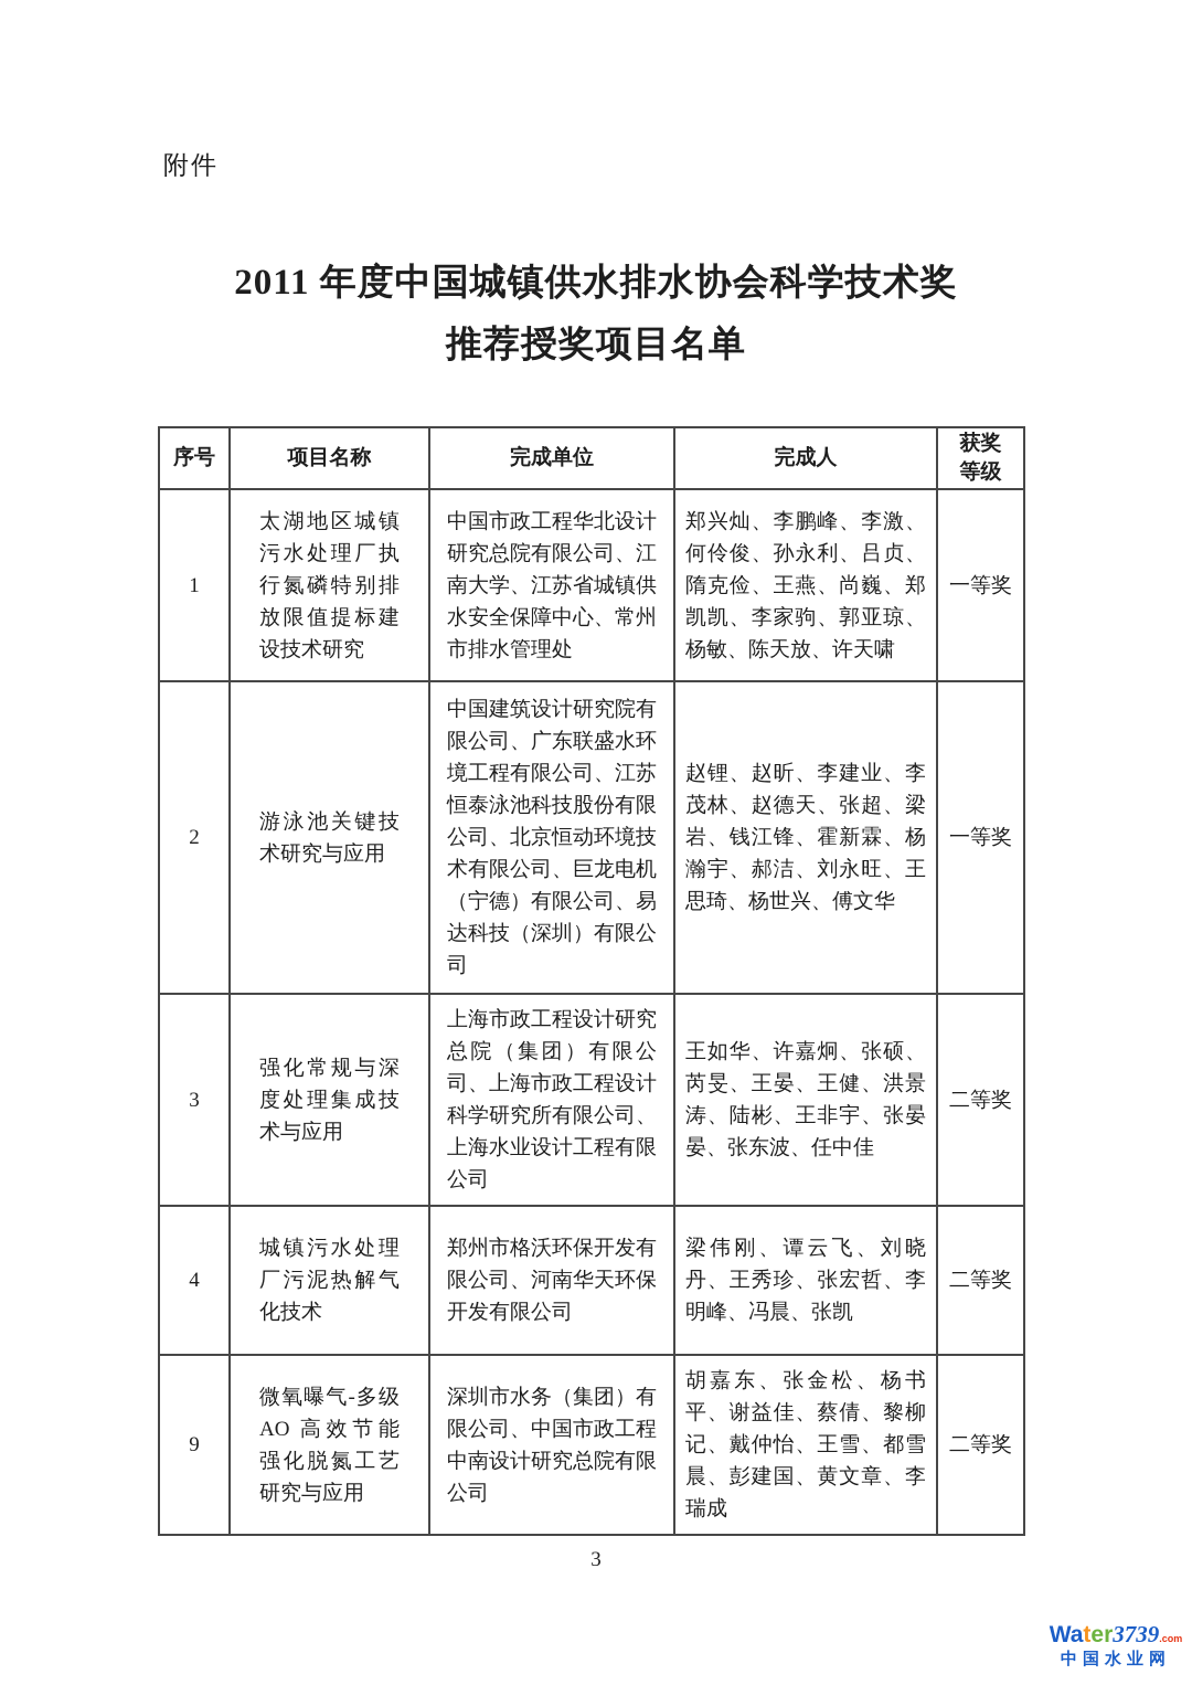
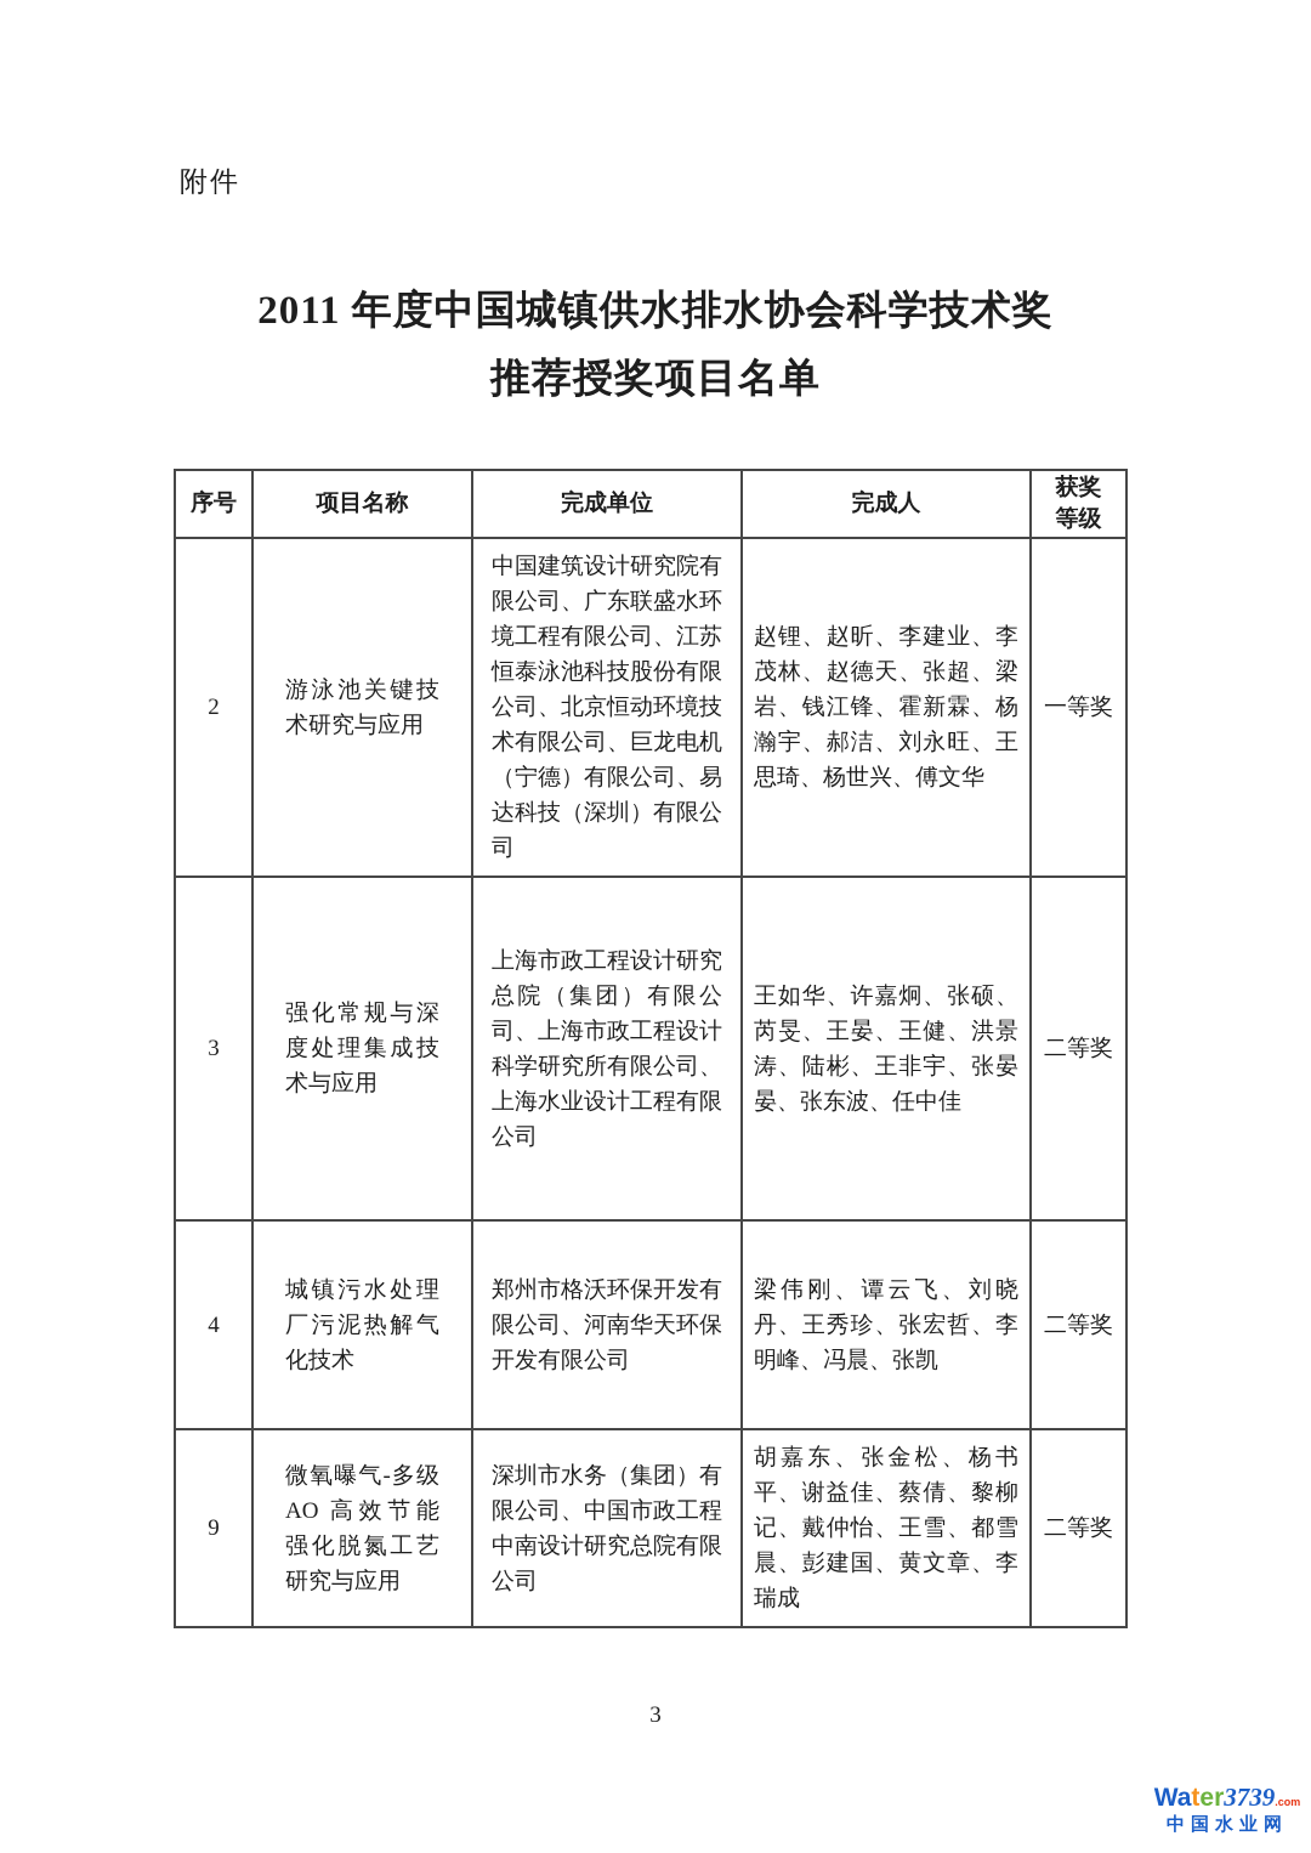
  附件
  2011 年度中国城镇供水排水协会科学技术奖
  推荐授奖项目名单
  序号	项目名称	完成单位	完成人	获奖 等级
- 1	太湖地区城镇污水处理厂执行氮磷特别排放限值提标建设技术研究	中国市政工程华北设计研究总院有限公司、江南大学、江苏省城镇供水安全保障中心、常州市排水管理处	郑兴灿、李鹏峰、李激、何伶俊、孙永利、吕贞、隋克俭、王燕、尚巍、郑凯凯、李家驹、郭亚琼、杨敏、陈天放、许天啸	一等奖
  2	游泳池关键技术研究与应用	中国建筑设计研究院有限公司、广东联盛水环境工程有限公司、江苏恒泰泳池科技股份有限公司、北京恒动环境技术有限公司、巨龙电机（宁德）有限公司、易达科技（深圳）有限公司	赵锂、赵昕、李建业、李茂林、赵德天、张超、梁岩、钱江锋、霍新霖、杨瀚宇、郝洁、刘永旺、王思琦、杨世兴、傅文华	一等奖
  3	强化常规与深度处理集成技术与应用	上海市政工程设计研究总院（集团）有限公司、上海市政工程设计科学研究所有限公司、上海水业设计工程有限公司	王如华、许嘉炯、张硕、芮旻、王晏、王健、洪景涛、陆彬、王非宇、张晏晏、张东波、任中佳	二等奖
  4	城镇污水处理厂污泥热解气化技术	郑州市格沃环保开发有限公司、河南华天环保开发有限公司	梁伟刚、谭云飞、刘晓丹、王秀珍、张宏哲、李明峰、冯晨、张凯	二等奖
  9	微氧曝气-多级 AO 高效节能强化脱氮工艺研究与应用	深圳市水务（集团）有限公司、中国市政工程中南设计研究总院有限公司	胡嘉东、张金松、杨书平、谢益佳、蔡倩、黎柳记、戴仲怡、王雪、都雪晨、彭建国、黄文章、李瑞成	二等奖
  3
  Water3739.com
  中国水业网
